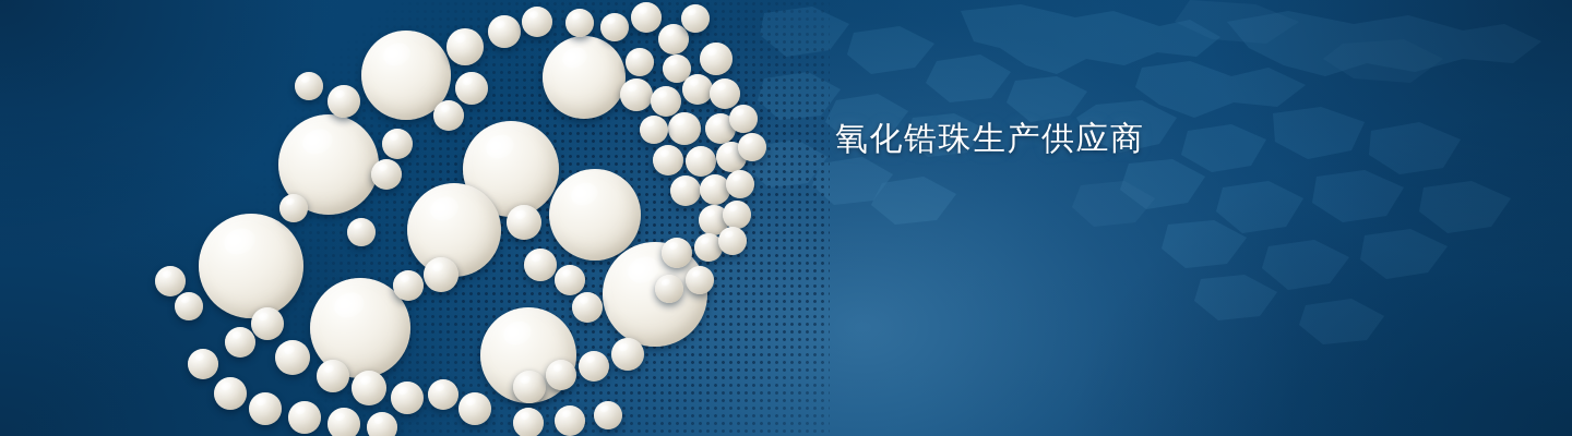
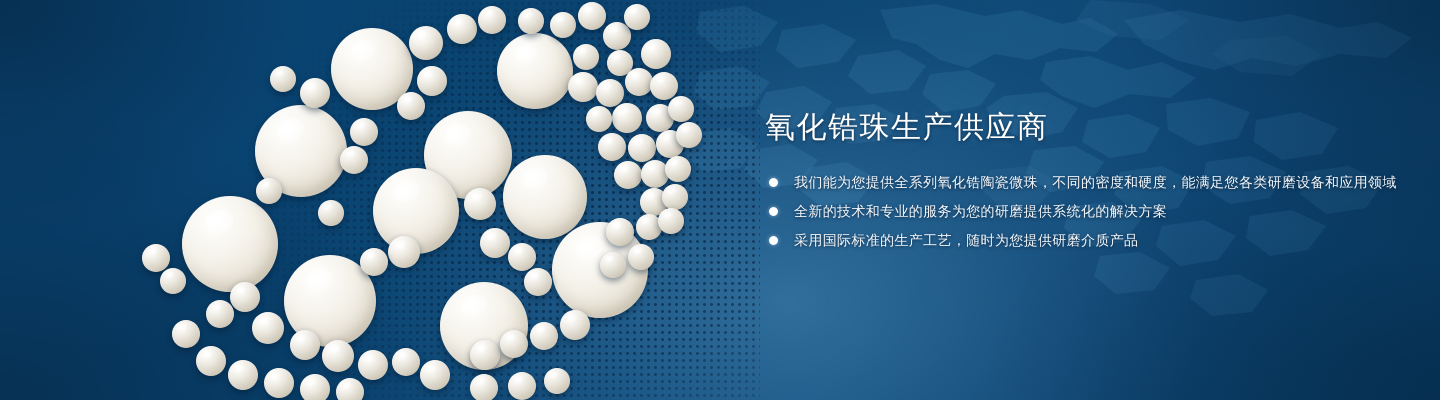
  氧化锆珠生产供应商
+ 我们能为您提供全系列氧化锆陶瓷微珠，不同的密度和硬度，能满足您各类研磨设备和应用领域
+ 全新的技术和专业的服务为您的研磨提供系统化的解决方案
+ 采用国际标准的生产工艺，随时为您提供研磨介质产品
